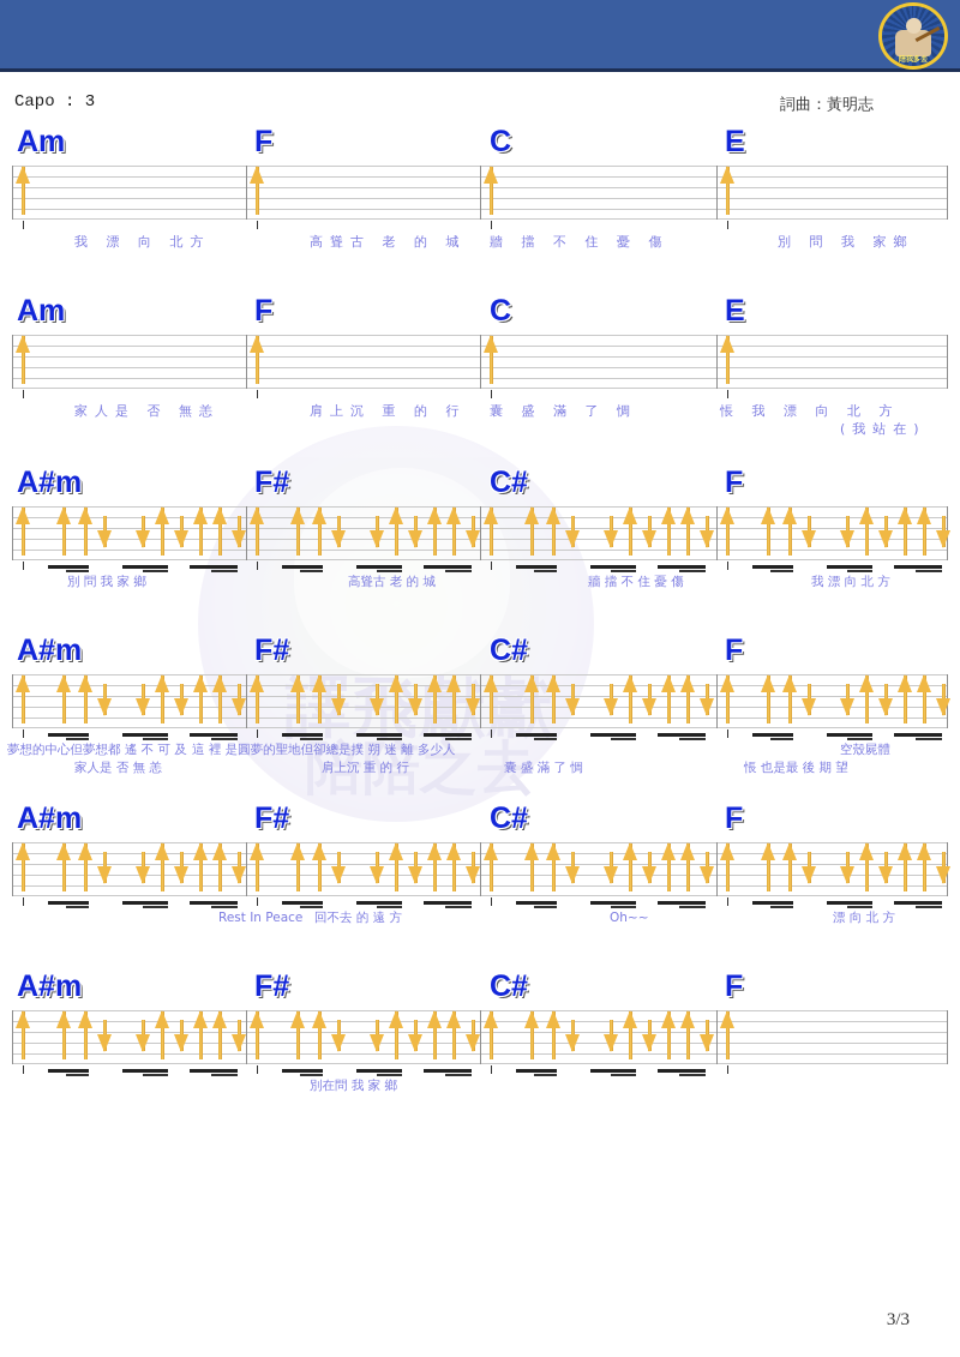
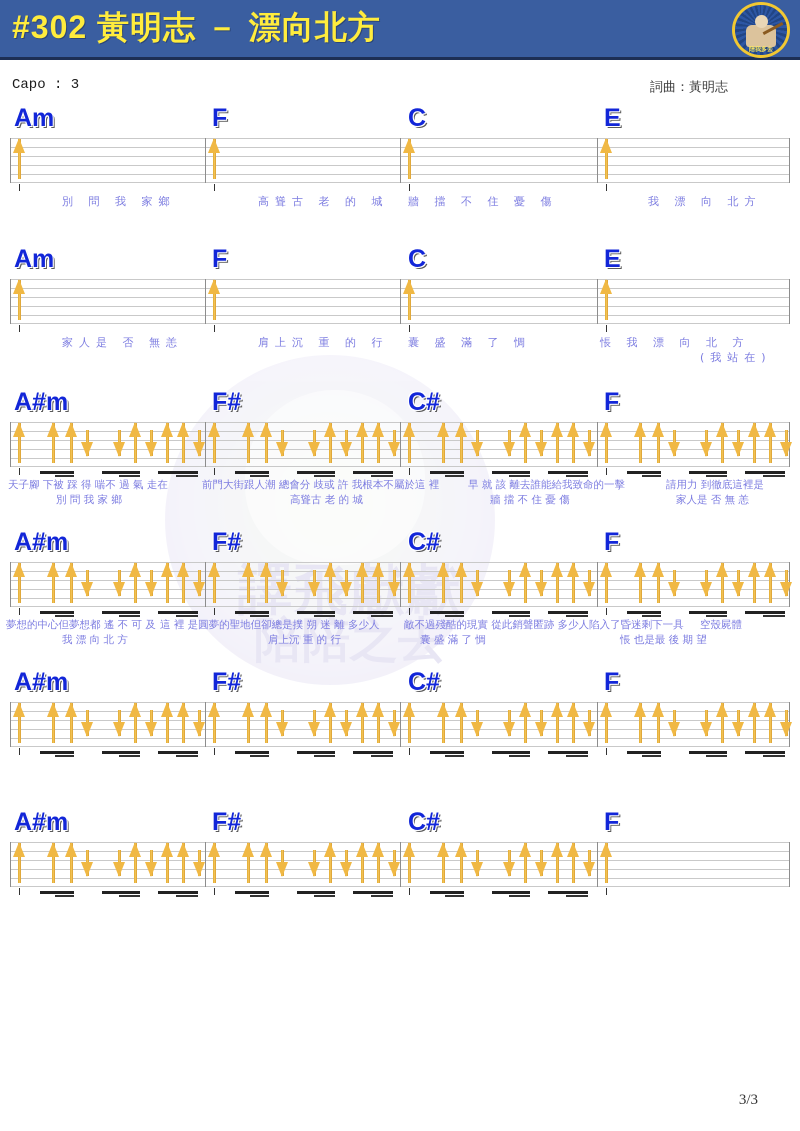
+ #302 黃明志 － 漂向北方
  Capo : 3
  詞曲：黃明志
  陪陪之去
  Am
  F
  C
  E
- 我 漂 向 北方
+ 別 問 我 家鄉
  高聳古 老 的 城
  牆 擋 不 住 憂 傷
- 別 問 我 家鄉
+ 我 漂 向 北方
  Am
  F
  C
  E
  家人是 否 無恙
  肩上沉 重 的 行
  囊 盛 滿 了 惆
  悵 我 漂 向 北 方
  (我站在)
  A#m
  F#
  C#
  F
+ 天子腳 下被 踩 得 喘不 過 氣 走在
+ 前門大街跟人潮 總會分 歧或 許 我根本不屬於這 裡
+ 早 就 該 離去誰能給我致命的一擊
+ 請用力 到徹底這裡是
  別 問 我 家 鄉
  高聳古 老 的 城
  牆 擋 不 住 憂 傷
- 我 漂 向 北 方
+ 家人是 否 無 恙
  A#m
  F#
  C#
  F
  夢想的中心但夢想都 遙 不 可 及
  這 裡 是圓夢的聖地但卻總是撲 朔 迷 離 多少人
+ 敵不過殘酷的現實 從此銷聲匿跡 多少人陷入了昏迷剩下一具
  空殼屍體
- 家人是 否 無 恙
+ 我 漂 向 北 方
  肩上沉 重 的 行
  囊 盛 滿 了 惆
  悵 也是最 後 期 望
  A#m
  F#
  C#
  F
- Rest In Peace
- 回不去 的 遠 方
- Oh~~
- 漂 向 北 方
  A#m
  F#
  C#
  F
- 別在問 我 家 鄉
  3/3
